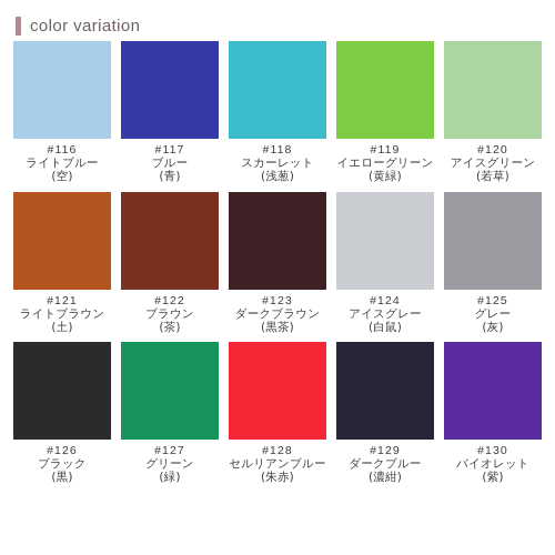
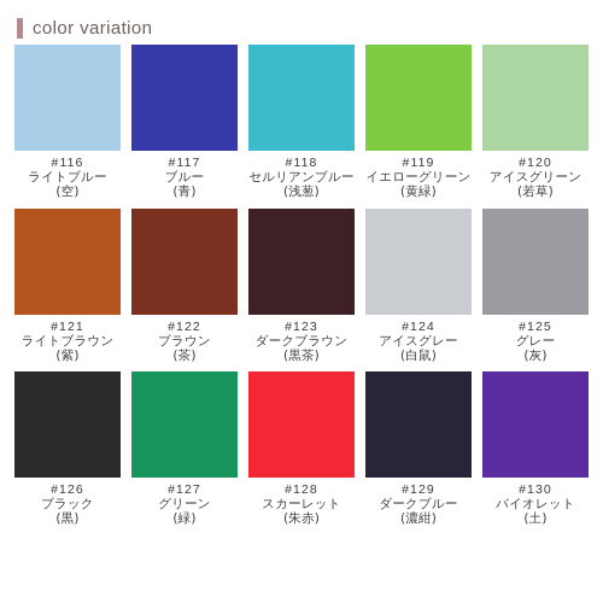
  color variation
  #116
  ライトブルー
  (空)
  #117
  ブルー
  (青)
  #118
- スカーレット
+ セルリアンブルー
  (浅葱)
  #119
  イエローグリーン
  (黄緑)
  #120
  アイスグリーン
  (若草)
  #121
  ライトブラウン
- (土)
+ (紫)
  #122
  ブラウン
  (茶)
  #123
  ダークブラウン
  (黒茶)
  #124
  アイスグレー
  (白鼠)
  #125
  グレー
  (灰)
  #126
  ブラック
  (黒)
  #127
  グリーン
  (緑)
  #128
- セルリアンブルー
+ スカーレット
  (朱赤)
  #129
  ダークブルー
  (濃紺)
  #130
  バイオレット
- (紫)
+ (土)
